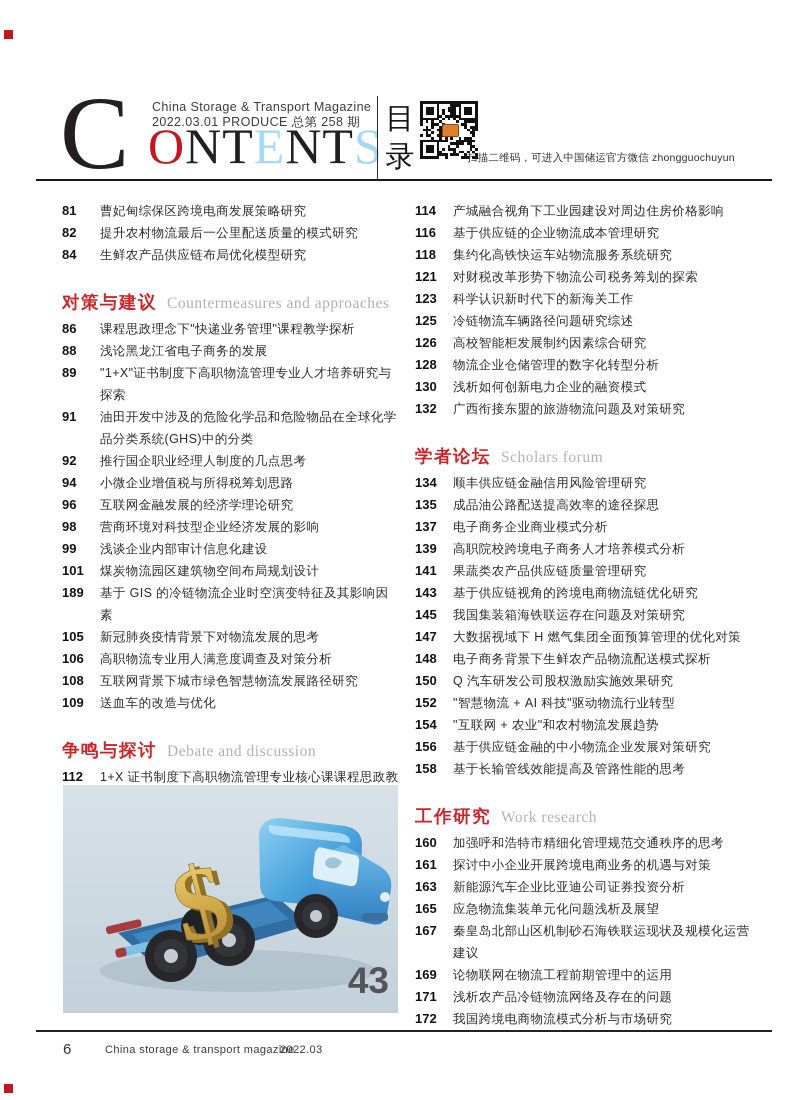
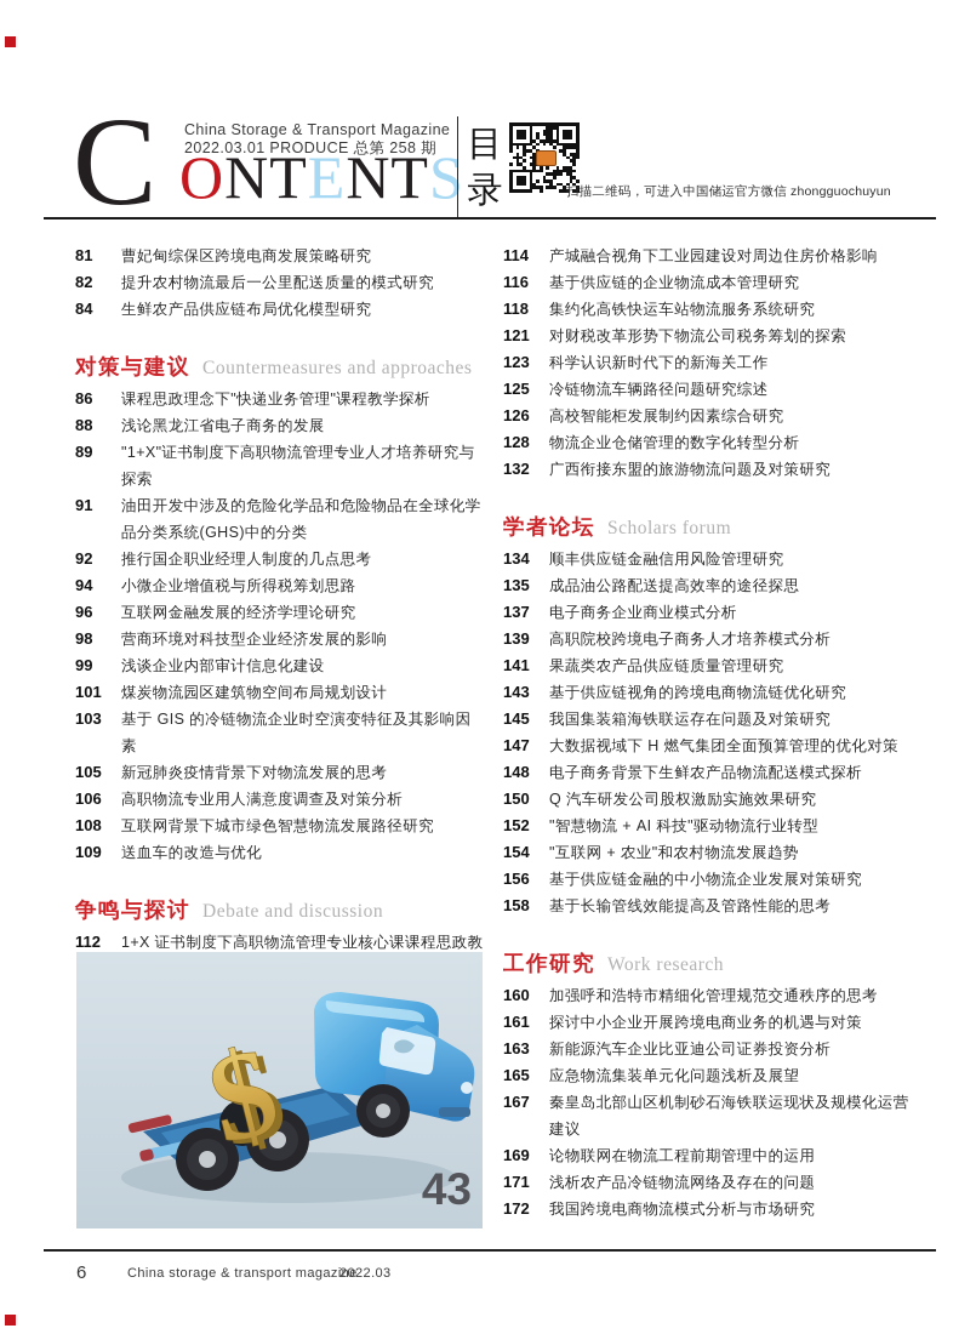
  C
  China Storage & Transport Magazine
  2022.03.01 PRODUCE 总第 258 期
  ONTENTS
  目
  录
  扫描二维码，可进入中国储运官方微信 zhongguochuyun
  81
  曹妃甸综保区跨境电商发展策略研究
  82
  提升农村物流最后一公里配送质量的模式研究
  84
  生鲜农产品供应链布局优化模型研究
  对策与建议 Countermeasures and approaches
  86
  课程思政理念下"快递业务管理"课程教学探析
  88
  浅论黑龙江省电子商务的发展
  89
  "1+X"证书制度下高职物流管理专业人才培养研究与探索
  91
  油田开发中涉及的危险化学品和危险物品在全球化学品分类系统(GHS)中的分类
  92
  推行国企职业经理人制度的几点思考
  94
  小微企业增值税与所得税筹划思路
  96
  互联网金融发展的经济学理论研究
  98
  营商环境对科技型企业经济发展的影响
  99
  浅谈企业内部审计信息化建设
  101
  煤炭物流园区建筑物空间布局规划设计
- 189
+ 103
  基于 GIS 的冷链物流企业时空演变特征及其影响因素
  105
  新冠肺炎疫情背景下对物流发展的思考
  106
  高职物流专业用人满意度调查及对策分析
  108
  互联网背景下城市绿色智慧物流发展路径研究
  109
  送血车的改造与优化
  争鸣与探讨 Debate and discussion
  112
  1+X 证书制度下高职物流管理专业核心课课程思政教
  114
  产城融合视角下工业园建设对周边住房价格影响
  116
  基于供应链的企业物流成本管理研究
  118
  集约化高铁快运车站物流服务系统研究
  121
  对财税改革形势下物流公司税务筹划的探索
  123
  科学认识新时代下的新海关工作
  125
  冷链物流车辆路径问题研究综述
  126
  高校智能柜发展制约因素综合研究
  128
  物流企业仓储管理的数字化转型分析
- 130
- 浅析如何创新电力企业的融资模式
  132
  广西衔接东盟的旅游物流问题及对策研究
  学者论坛 Scholars forum
  134
  顺丰供应链金融信用风险管理研究
  135
  成品油公路配送提高效率的途径探思
  137
  电子商务企业商业模式分析
  139
  高职院校跨境电子商务人才培养模式分析
  141
  果蔬类农产品供应链质量管理研究
  143
  基于供应链视角的跨境电商物流链优化研究
  145
  我国集装箱海铁联运存在问题及对策研究
  147
  大数据视域下 H 燃气集团全面预算管理的优化对策
  148
  电子商务背景下生鲜农产品物流配送模式探析
  150
  Q 汽车研发公司股权激励实施效果研究
  152
  "智慧物流 + AI 科技"驱动物流行业转型
  154
  "互联网 + 农业"和农村物流发展趋势
  156
  基于供应链金融的中小物流企业发展对策研究
  158
  基于长输管线效能提高及管路性能的思考
  工作研究 Work research
  160
  加强呼和浩特市精细化管理规范交通秩序的思考
  161
  探讨中小企业开展跨境电商业务的机遇与对策
  163
  新能源汽车企业比亚迪公司证券投资分析
  165
  应急物流集装单元化问题浅析及展望
  167
  秦皇岛北部山区机制砂石海铁联运现状及规模化运营建议
  169
  论物联网在物流工程前期管理中的运用
  171
  浅析农产品冷链物流网络及存在的问题
  172
  我国跨境电商物流模式分析与市场研究
  43
  6
  China storage & transport magazine
  2022.03
